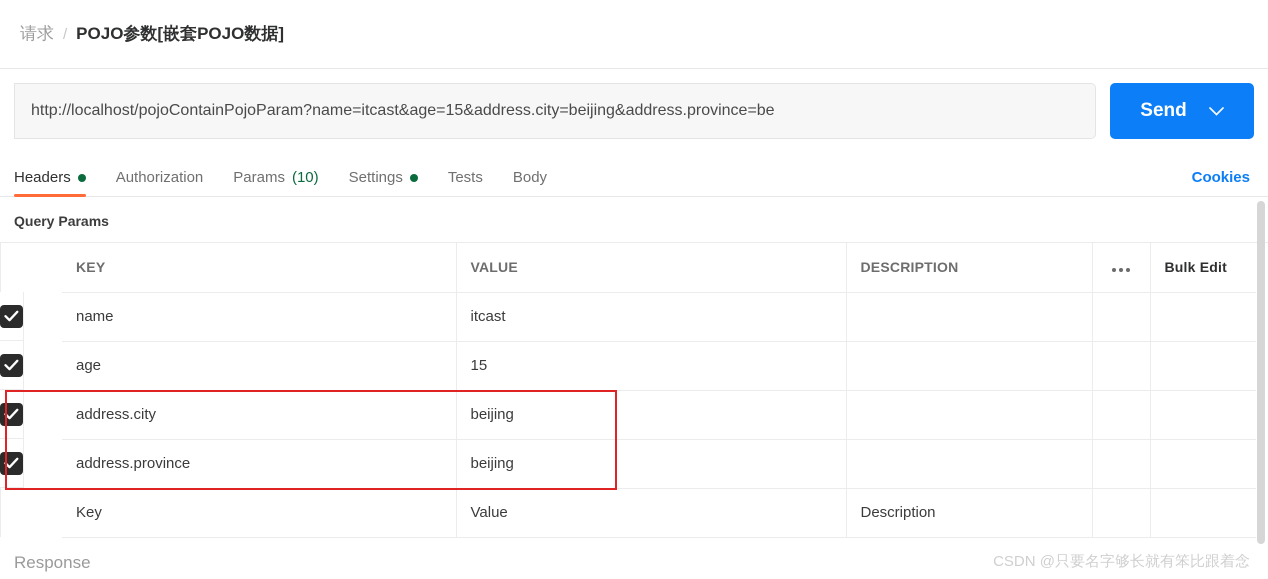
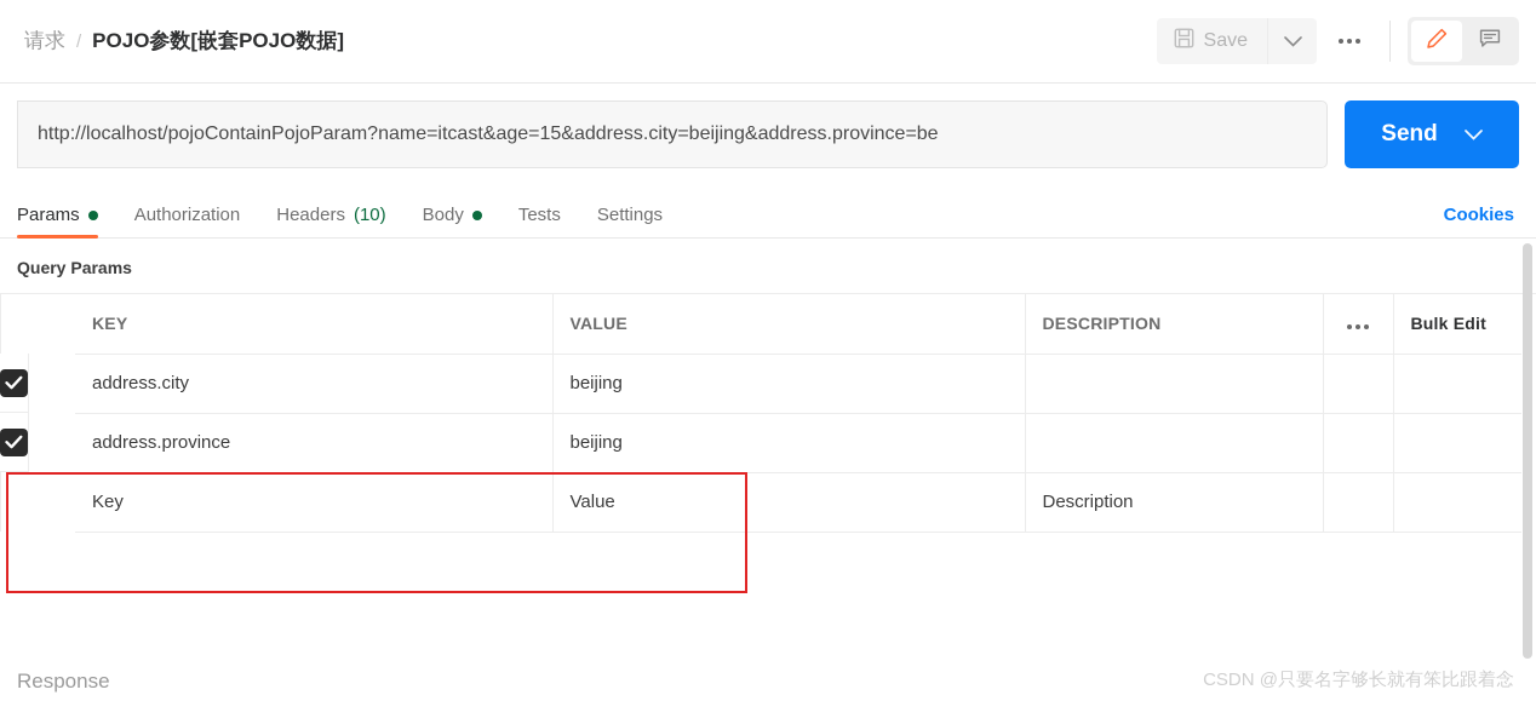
  请求
  /
  POJO参数[嵌套POJO数据]
+ Save
  http://localhost/pojoContainPojoParam?name=itcast&age=15&address.city=beijing&address.province=be
  Send
- Headers
+ Params
  Authorization
- Params
+ Headers
  (10)
- Settings
+ Body
  Tests
- Body
+ Settings
  Cookies
  Query Params
  	KEY	VALUE	DESCRIPTION		Bulk Edit
- 	name	itcast
- 	age	15
  	address.city	beijing
  	address.province	beijing
  	Key	Value	Description
  Response
  CSDN @只要名字够长就有笨比跟着念
